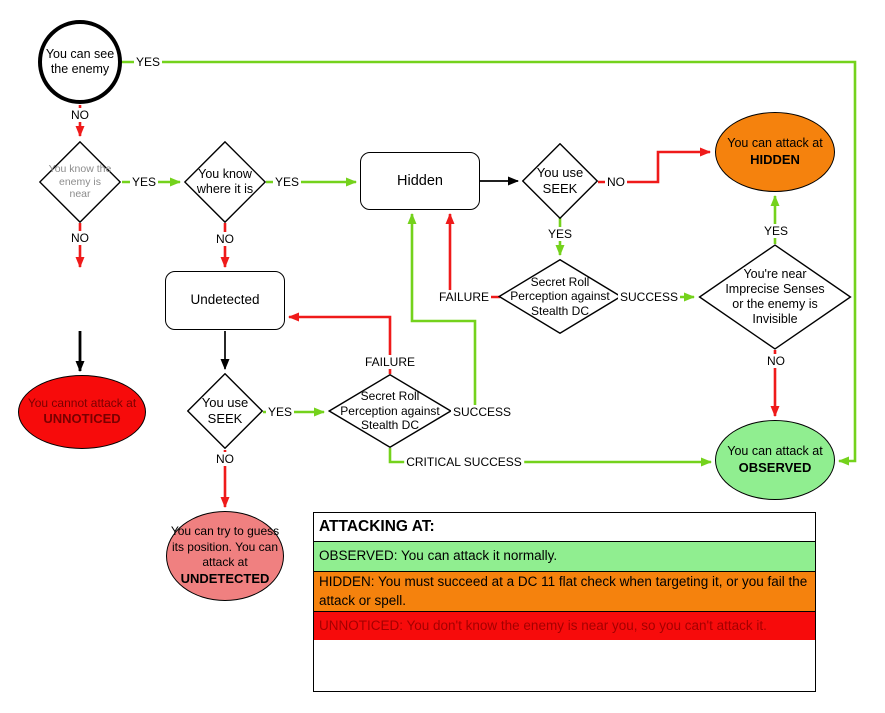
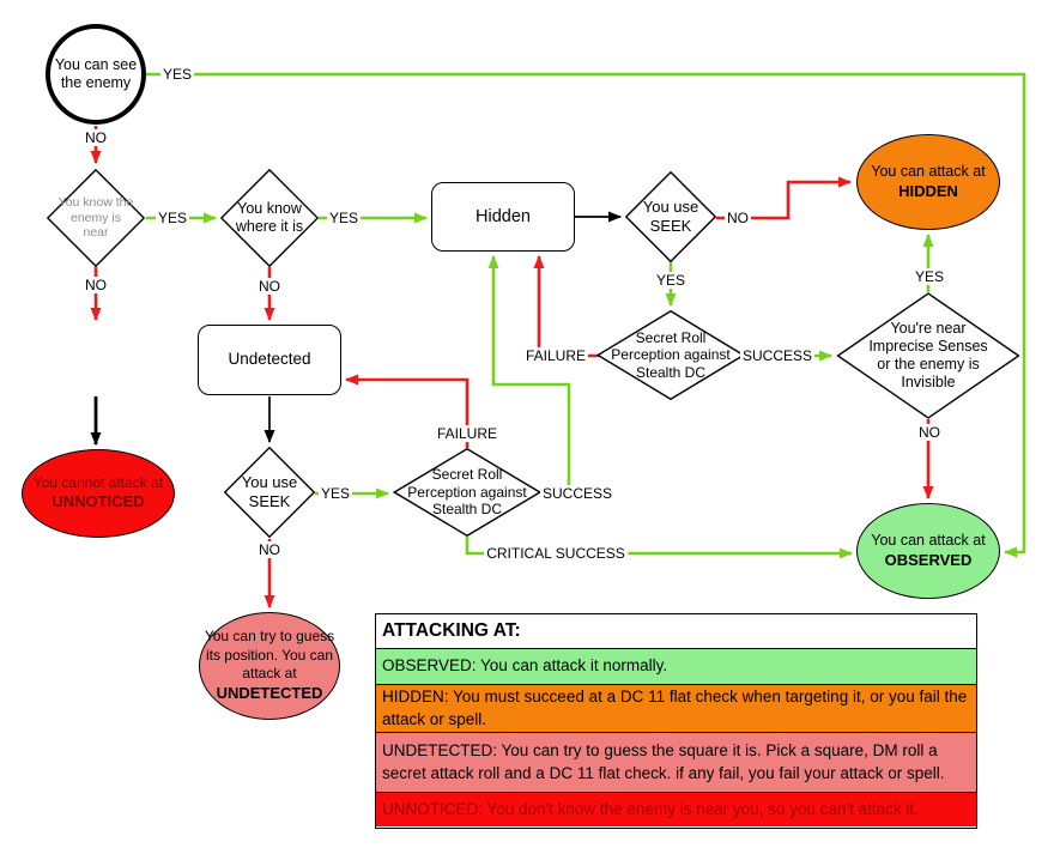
  You can see the enemy
  You know the enemy is near
  You know where it is
  Hidden
  You use SEEK
  Secret Roll Perception against Stealth DC
  You're near Imprecise Senses or the enemy is Invisible
  You can attack at
  HIDDEN
  You can attack at
  OBSERVED
  Undetected
  You cannot attack at
  UNNOTICED
  You use SEEK
  Secret Roll Perception against Stealth DC
  You can try to guess its position. You can attack at
  UNDETECTED
  YES
  NO
  YES
  NO
  YES
  NO
  NO
  YES
  FAILURE
  SUCCESS
  YES
  NO
  YES
  NO
  FAILURE
  SUCCESS
  CRITICAL SUCCESS
  ATTACKING AT:
  OBSERVED: You can attack it normally.
  HIDDEN: You must succeed at a DC 11 flat check when targeting it, or you fail the attack or spell.
+ UNDETECTED: You can try to guess the square it is. Pick a square, DM roll a secret attack roll and a DC 11 flat check. if any fail, you fail your attack or spell.
  UNNOTICED: You don't know the enemy is near you, so you can't attack it.
